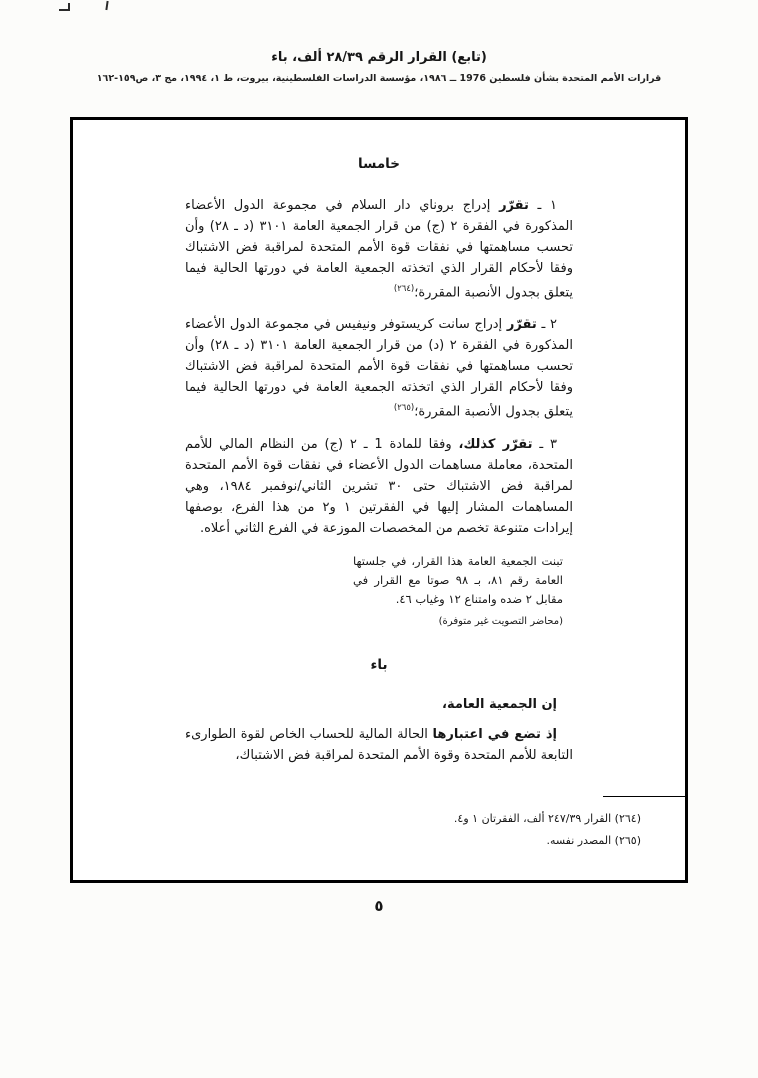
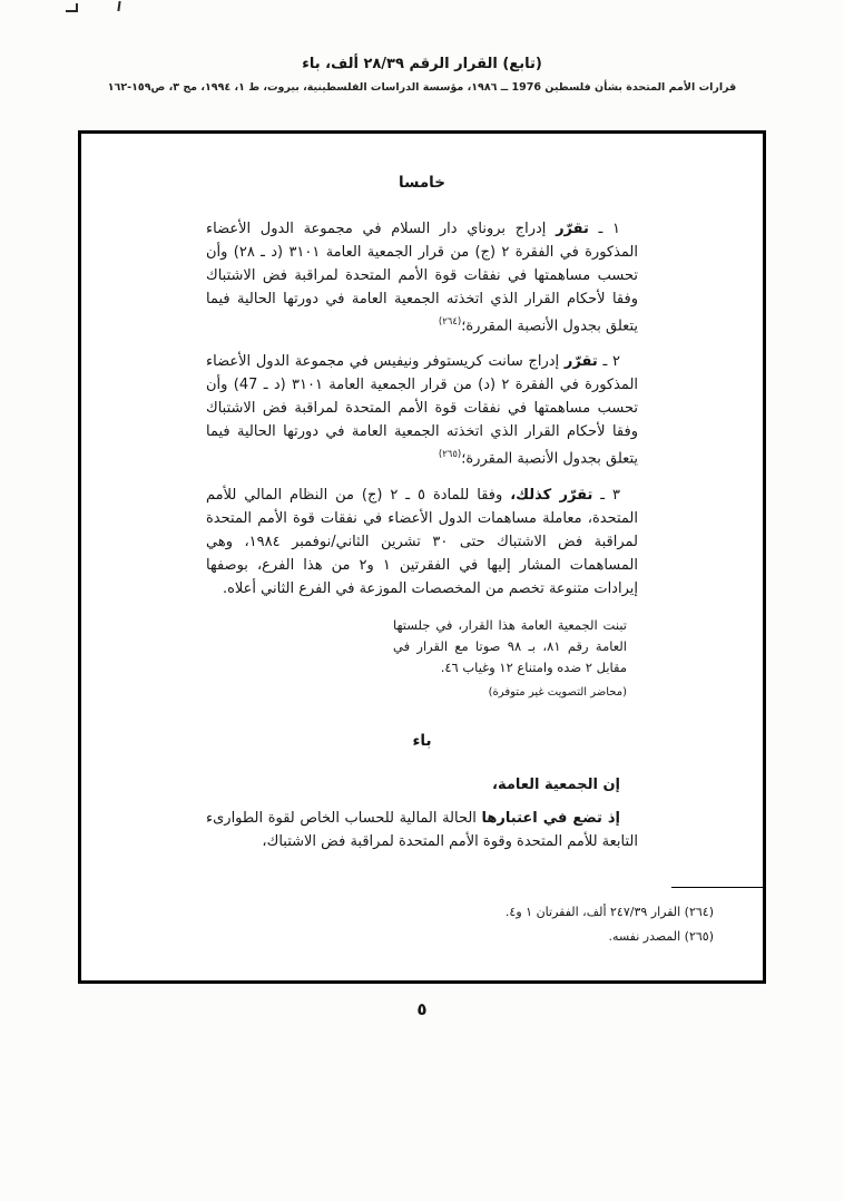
  (تابع) القرار الرقم ٢٨/٣٩ ألف، باء
  قرارات الأمم المتحدة بشأن فلسطين 1976 ــ ١٩٨٦، مؤسسة الدراسات الفلسطينية، بيروت، ط ١، ١٩٩٤، مج ٣، ص١٥٩-١٦٢
  خامسا
  ١ ـ تقرّر إدراج بروناي دار السلام في مجموعة الدول الأعضاء المذكورة في الفقرة ٢ (ج) من قرار الجمعية العامة ٣١٠١ (د ـ ٢٨) وأن تحسب مساهمتها في نفقات قوة الأمم المتحدة لمراقبة فض الاشتباك وفقا لأحكام القرار الذي اتخذته الجمعية العامة في دورتها الحالية فيما يتعلق بجدول الأنصبة المقررة؛(٢٦٤)
- ٢ ـ تقرّر إدراج سانت كريستوفر ونيفيس في مجموعة الدول الأعضاء المذكورة في الفقرة ٢ (د) من قرار الجمعية العامة ٣١٠١ (د ـ ٢٨) وأن تحسب مساهمتها في نفقات قوة الأمم المتحدة لمراقبة فض الاشتباك وفقا لأحكام القرار الذي اتخذته الجمعية العامة في دورتها الحالية فيما يتعلق بجدول الأنصبة المقررة؛(٢٦٥)
+ ٢ ـ تقرّر إدراج سانت كريستوفر ونيفيس في مجموعة الدول الأعضاء المذكورة في الفقرة ٢ (د) من قرار الجمعية العامة ٣١٠١ (د ـ 47) وأن تحسب مساهمتها في نفقات قوة الأمم المتحدة لمراقبة فض الاشتباك وفقا لأحكام القرار الذي اتخذته الجمعية العامة في دورتها الحالية فيما يتعلق بجدول الأنصبة المقررة؛(٢٦٥)
- ٣ ـ تقرّر كذلك، وفقا للمادة 1 ـ ٢ (ج) من النظام المالي للأمم المتحدة، معاملة مساهمات الدول الأعضاء في نفقات قوة الأمم المتحدة لمراقبة فض الاشتباك حتى ٣٠ تشرين الثاني/نوفمبر ١٩٨٤، وهي المساهمات المشار إليها في الفقرتين ١ و٢ من هذا الفرع، بوصفها إيرادات متنوعة تخصم من المخصصات الموزعة في الفرع الثاني أعلاه.
+ ٣ ـ تقرّر كذلك، وفقا للمادة ٥ ـ ٢ (ج) من النظام المالي للأمم المتحدة، معاملة مساهمات الدول الأعضاء في نفقات قوة الأمم المتحدة لمراقبة فض الاشتباك حتى ٣٠ تشرين الثاني/نوفمبر ١٩٨٤، وهي المساهمات المشار إليها في الفقرتين ١ و٢ من هذا الفرع، بوصفها إيرادات متنوعة تخصم من المخصصات الموزعة في الفرع الثاني أعلاه.
  تبنت الجمعية العامة هذا القرار، في جلستها العامة رقم ٨١، بـ ٩٨ صوتا مع القرار في مقابل ٢ ضده وامتناع ١٢ وغياب ٤٦.
  (محاضر التصويت غير متوفرة)
  باء
  إن الجمعية العامة،
  إذ تضع في اعتبارها الحالة المالية للحساب الخاص لقوة الطوارىء التابعة للأمم المتحدة وقوة الأمم المتحدة لمراقبة فض الاشتباك،
  (٢٦٤) القرار ٢٤٧/٣٩ ألف، الفقرتان ١ و٤.
  (٢٦٥) المصدر نفسه.
  ٥
